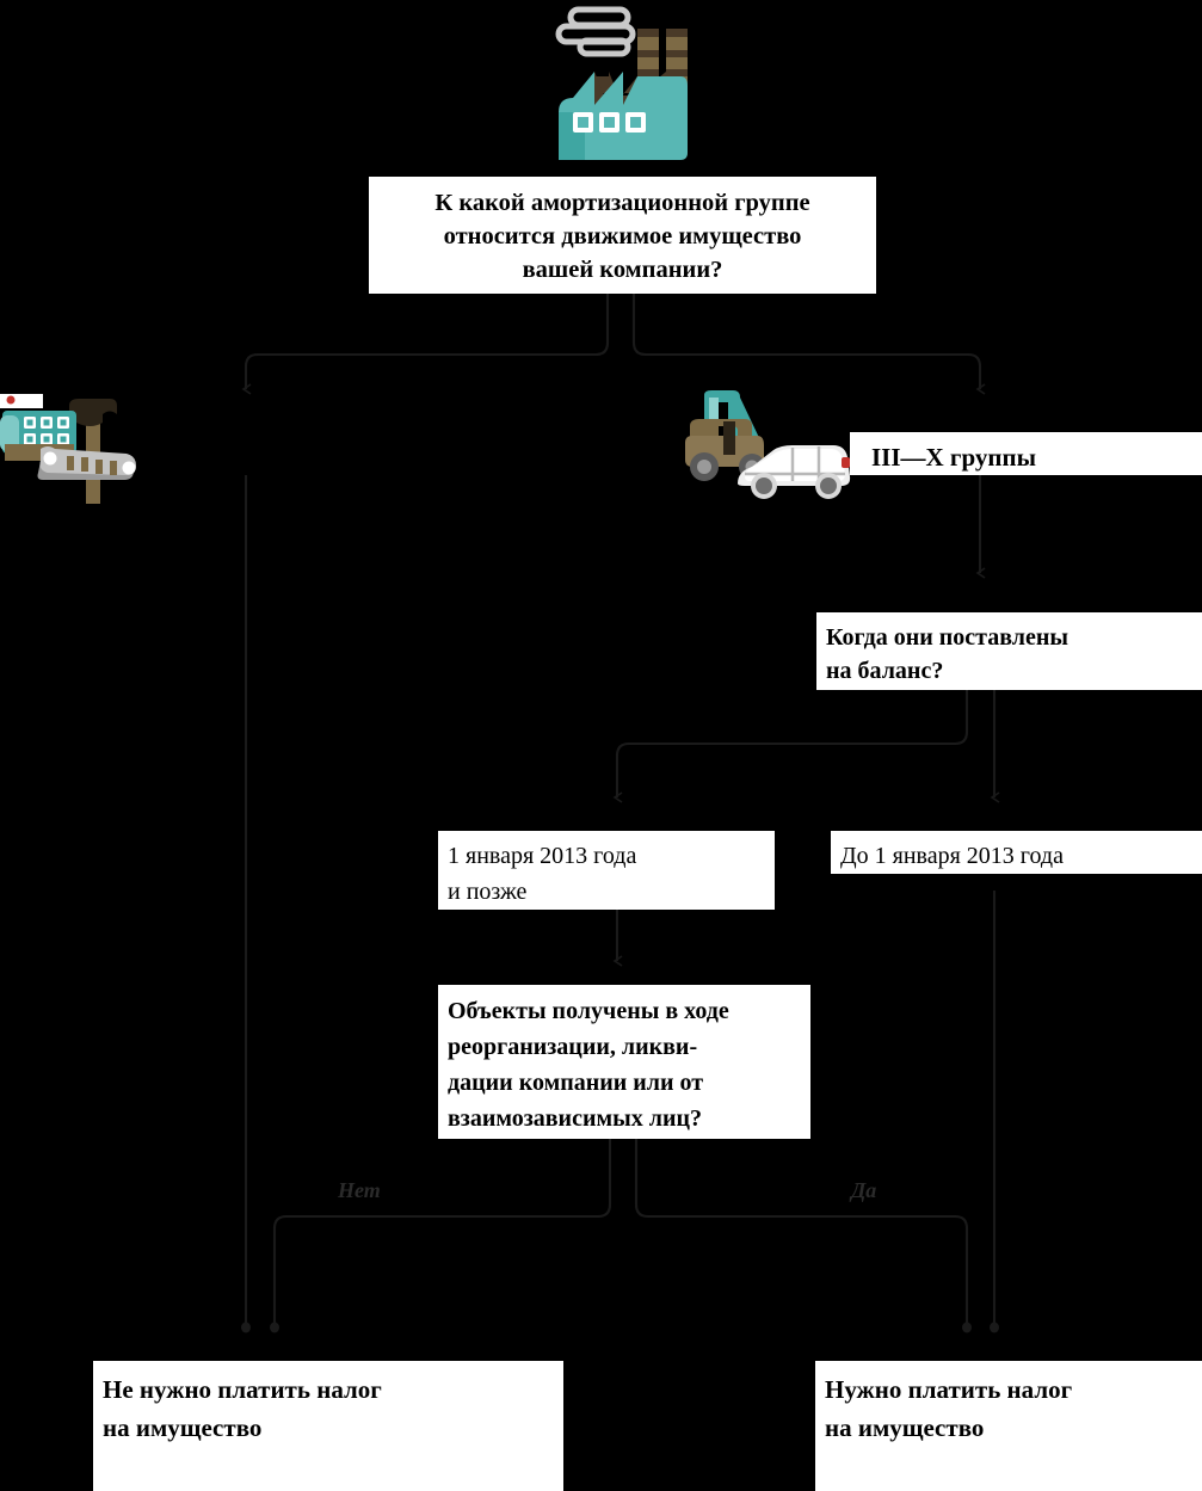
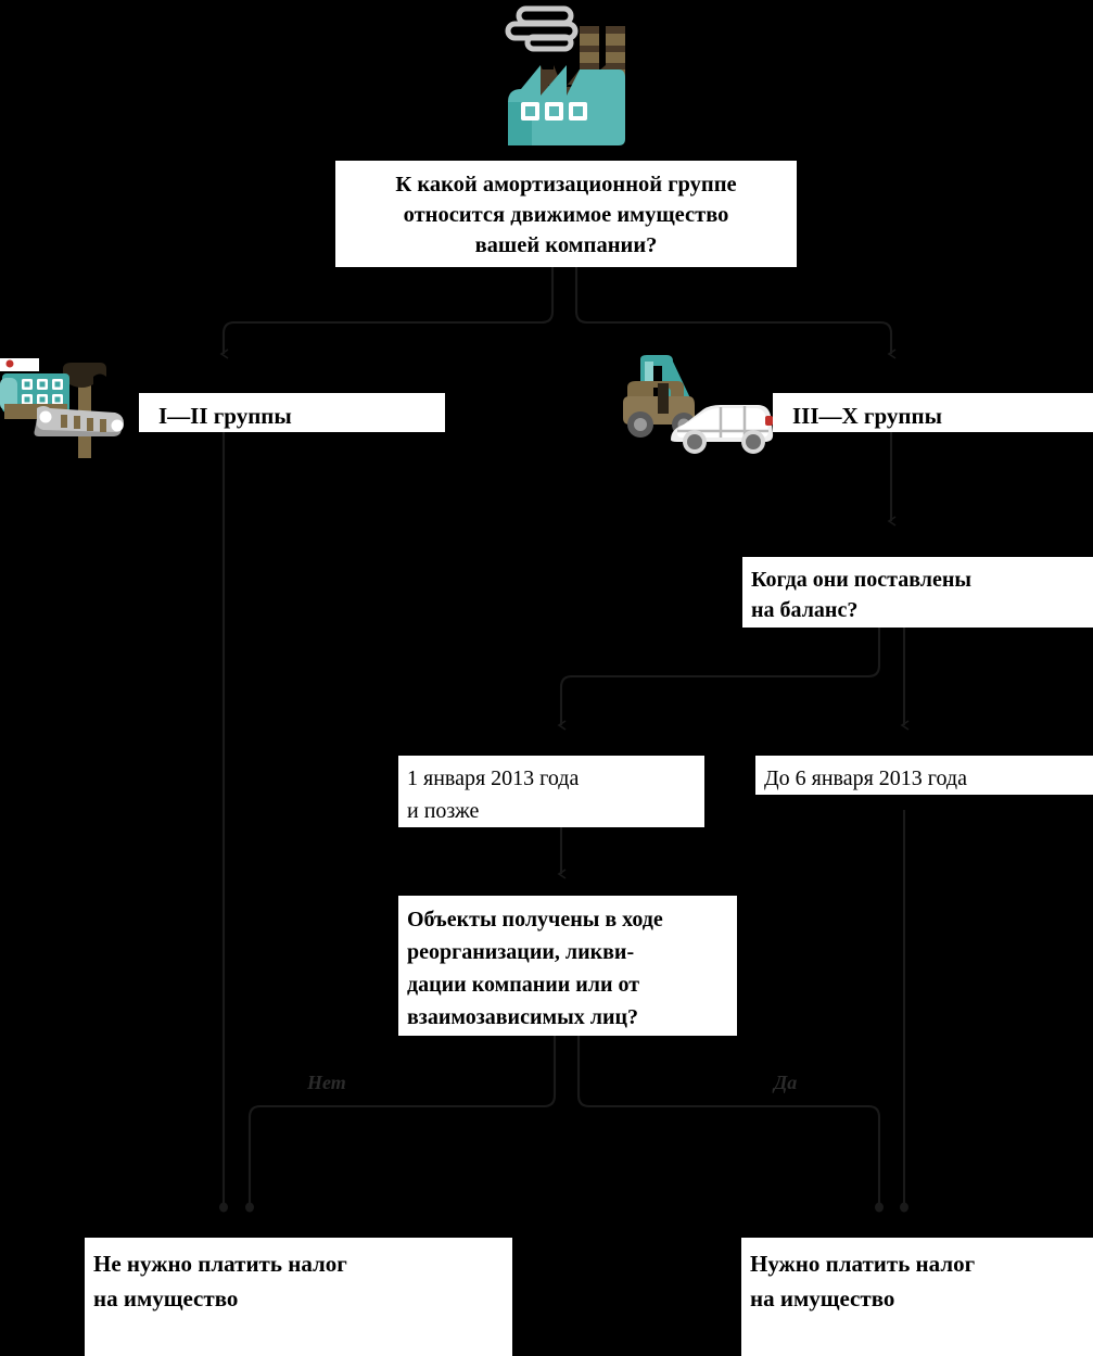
  К какой амортизационной группе
  относится движимое имущество
  вашей компании?
+ I—II группы
  III—X группы
  Когда они поставлены
  на баланс?
  1 января 2013 года
  и позже
- До 1 января 2013 года
+ До 6 января 2013 года
  Объекты получены в ходе
  реорганизации, ликви-
  дации компании или от
  взаимозависимых лиц?
  Не нужно платить налог
  на имущество
  Нужно платить налог
  на имущество
  Нет
  Да
